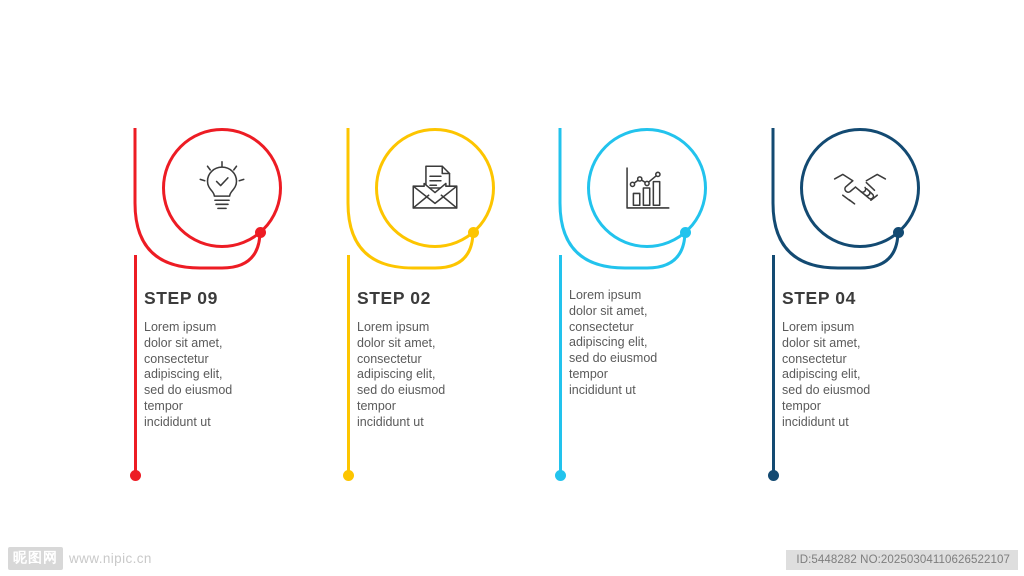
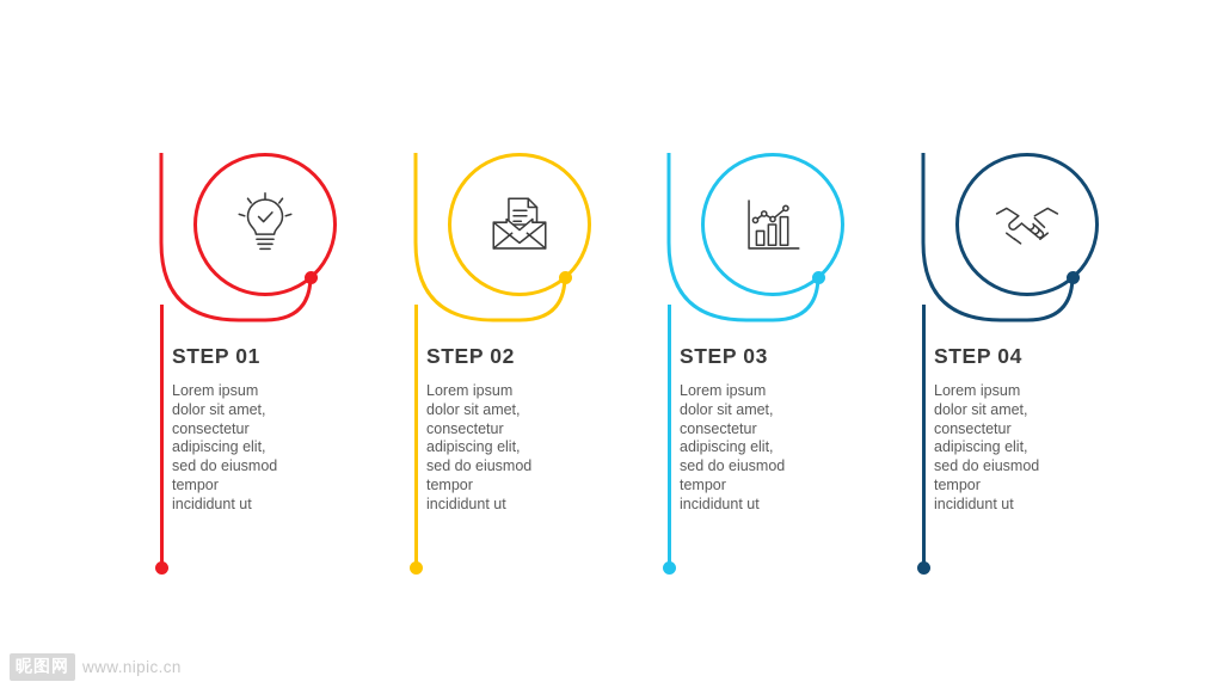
- STEP 09
+ STEP 01
  Lorem ipsum
  dolor sit amet,
  consectetur
  adipiscing elit,
  sed do eiusmod
  tempor
  incididunt ut
  STEP 02
  Lorem ipsum
  dolor sit amet,
  consectetur
  adipiscing elit,
  sed do eiusmod
  tempor
  incididunt ut
+ STEP 03
  Lorem ipsum
  dolor sit amet,
  consectetur
  adipiscing elit,
  sed do eiusmod
  tempor
  incididunt ut
  STEP 04
  Lorem ipsum
  dolor sit amet,
  consectetur
  adipiscing elit,
  sed do eiusmod
  tempor
  incididunt ut
  昵图网
  www.nipic.cn
- ID:5448282 NO:20250304110626522107
